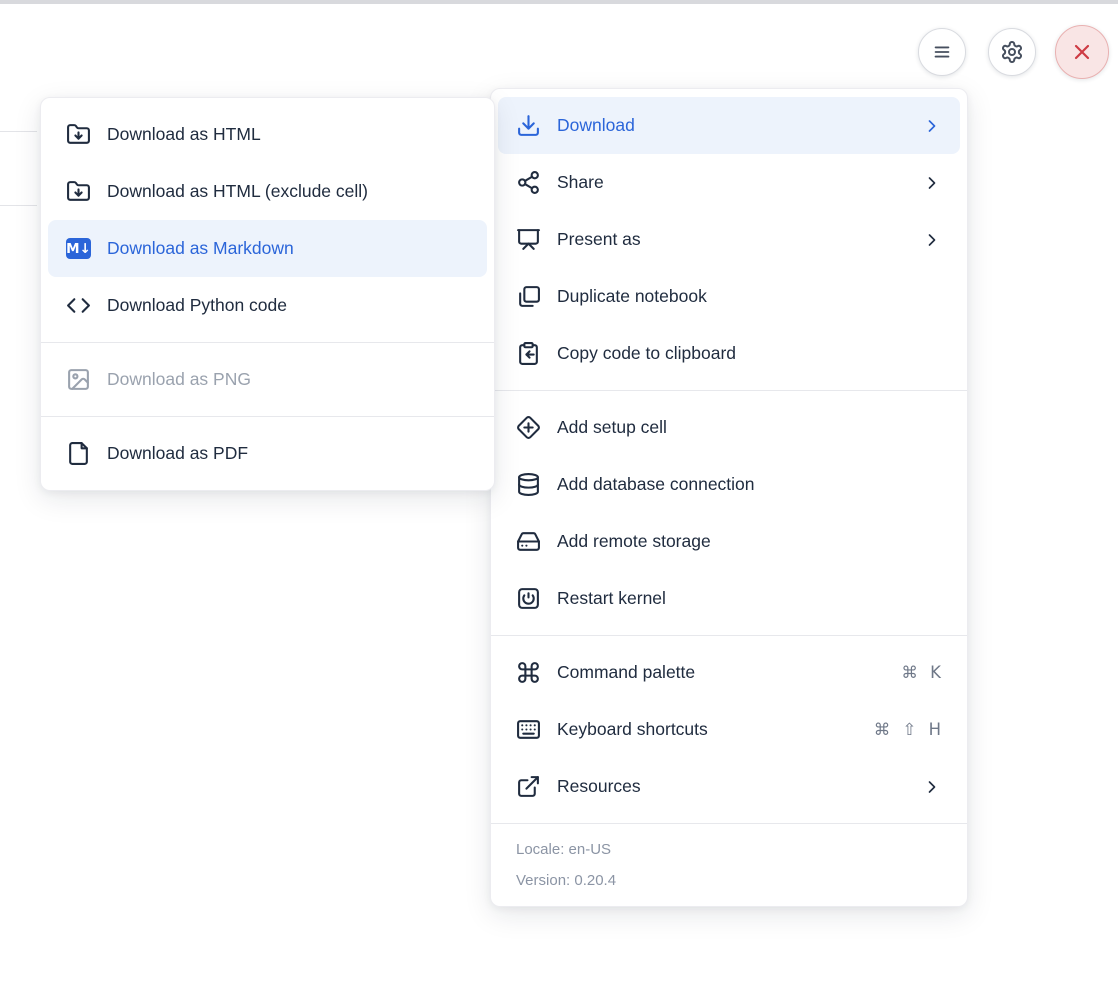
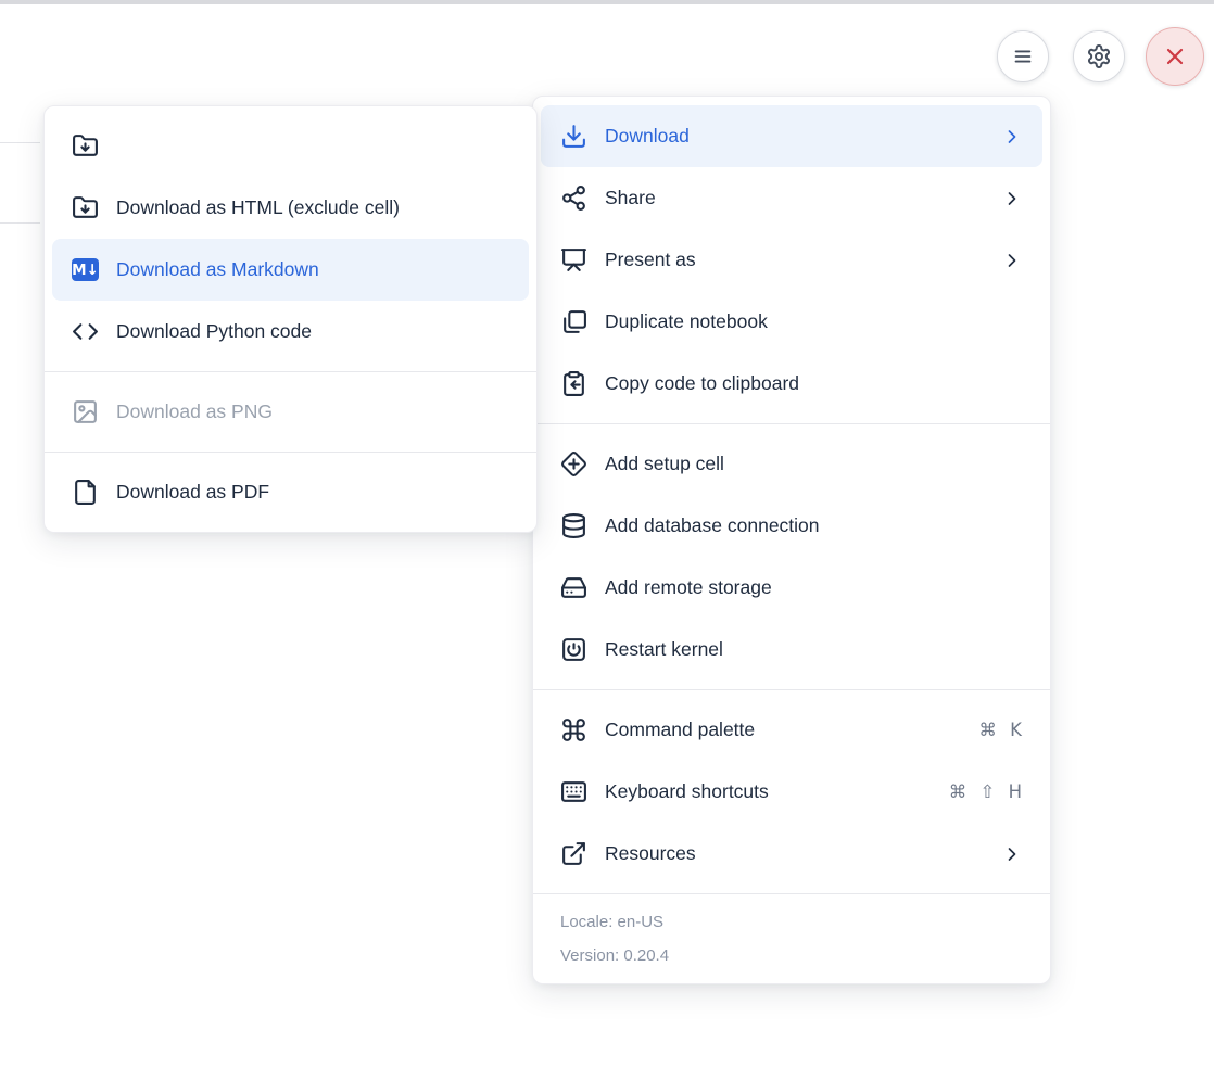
  Download
  Share
  Present as
  Duplicate notebook
  Copy code to clipboard
  Add setup cell
  Add database connection
  Add remote storage
  Restart kernel
  Command palette
  ⌘ K
  Keyboard shortcuts
  ⌘ ⇧ H
  Resources
  Locale: en-US
  Version: 0.20.4
- Download as HTML
  Download as HTML (exclude cell)
  M↓
  Download as Markdown
  Download Python code
  Download as PNG
  Download as PDF
